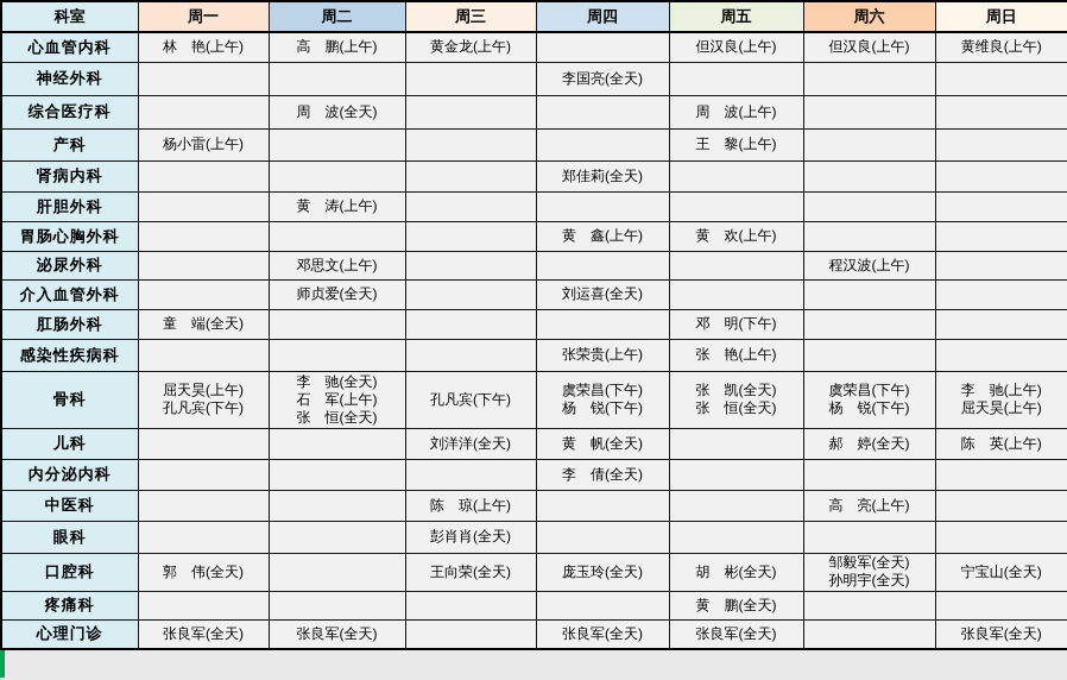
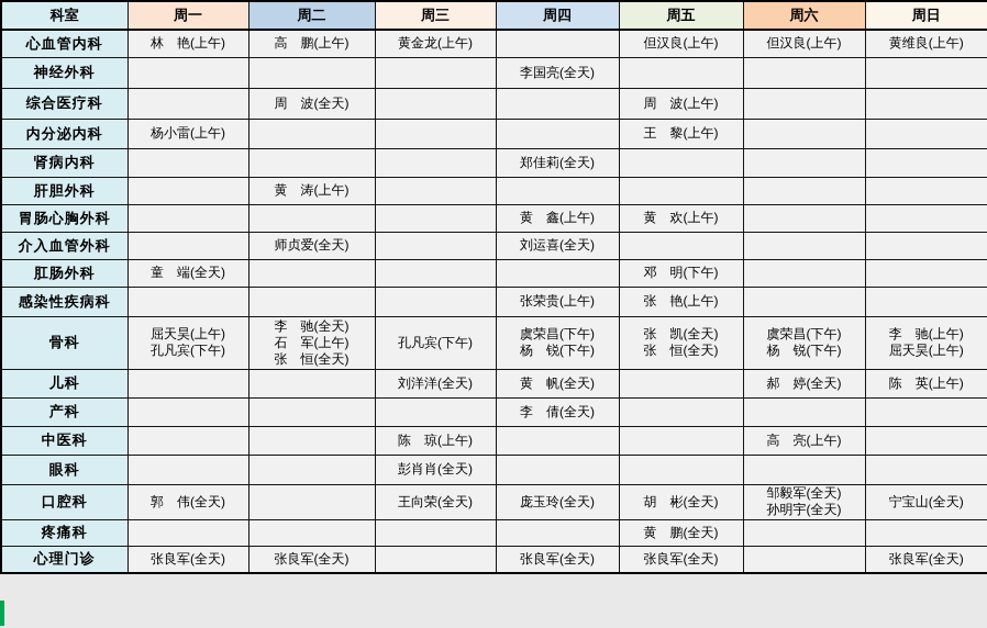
  科室	周一	周二	周三	周四	周五	周六	周日
  心血管内科	林 艳(上午)	高 鹏(上午)	黄金龙(上午)		但汉良(上午)	但汉良(上午)	黄维良(上午)
  神经外科				李国亮(全天)
  综合医疗科		周 波(全天)			周 波(上午)
- 产科	杨小雷(上午)				王 黎(上午)
+ 内分泌内科	杨小雷(上午)				王 黎(上午)
  肾病内科				郑佳莉(全天)
  肝胆外科		黄 涛(上午)
  胃肠心胸外科				黄 鑫(上午)	黄 欢(上午)
- 泌尿外科		邓思文(上午)				程汉波(上午)
  介入血管外科		师贞爱(全天)		刘运喜(全天)
  肛肠外科	童 端(全天)				邓 明(下午)
  感染性疾病科				张荣贵(上午)	张 艳(上午)
  骨科	屈天昊(上午)孔凡宾(下午)	李 驰(全天)石 军(上午)张 恒(全天)	孔凡宾(下午)	虞荣昌(下午)杨 锐(下午)	张 凯(全天)张 恒(全天)	虞荣昌(下午)杨 锐(下午)	李 驰(上午)屈天昊(上午)
  儿科			刘洋洋(全天)	黄 帆(全天)		郝 婷(全天)	陈 英(上午)
- 内分泌内科				李 倩(全天)
+ 产科				李 倩(全天)
  中医科			陈 琼(上午)			高 亮(上午)
  眼科			彭肖肖(全天)
  口腔科	郭 伟(全天)		王向荣(全天)	庞玉玲(全天)	胡 彬(全天)	邹毅军(全天)孙明宇(全天)	宁宝山(全天)
  疼痛科					黄 鹏(全天)
  心理门诊	张良军(全天)	张良军(全天)		张良军(全天)	张良军(全天)		张良军(全天)
